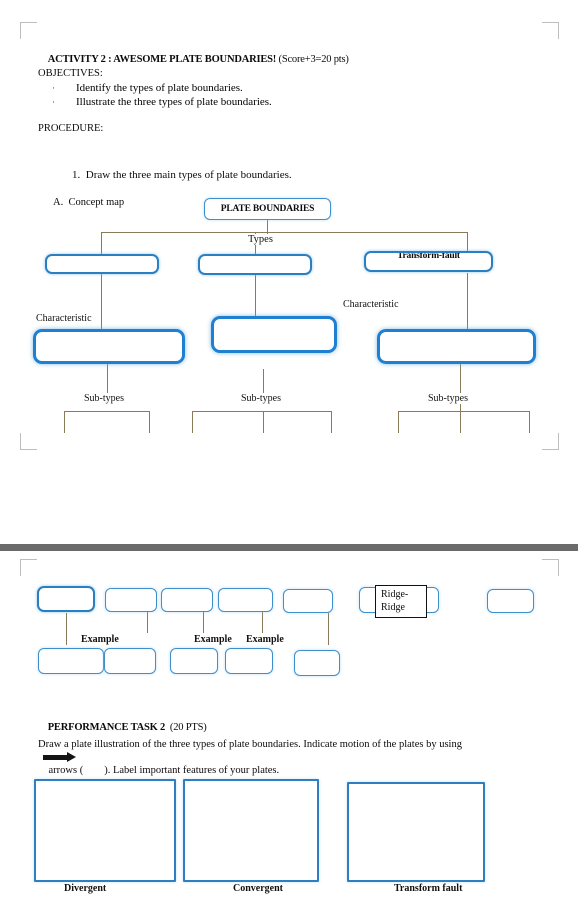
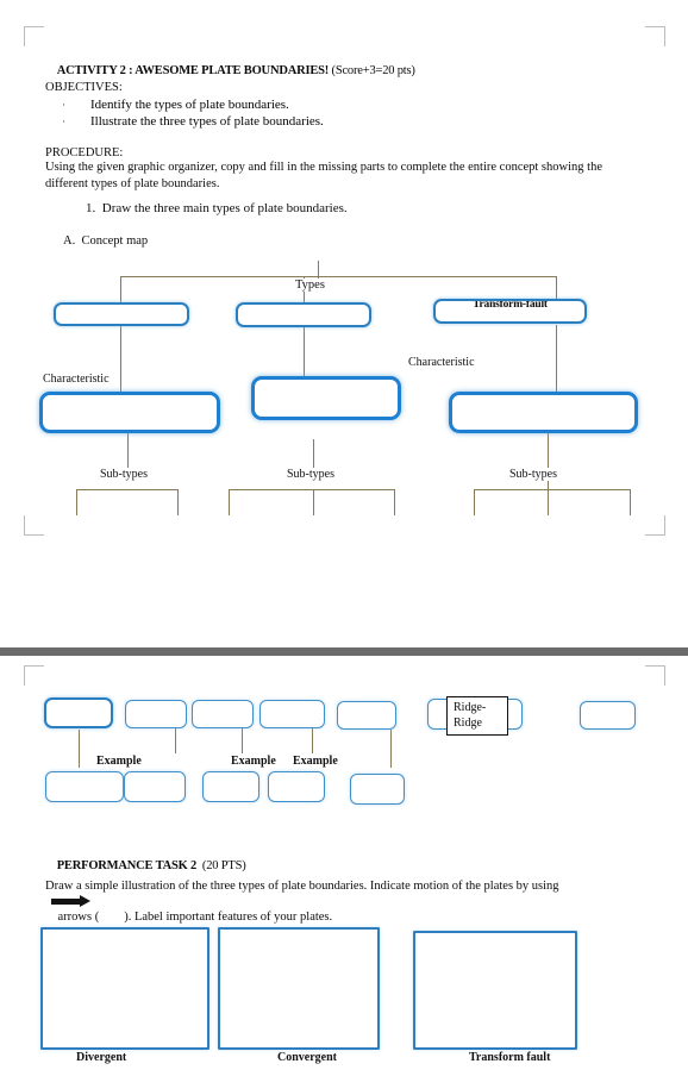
  ACTIVITY 2 : AWESOME PLATE BOUNDARIES! (Score+3=20 pts)
  OBJECTIVES:
  ·
  Identify the types of plate boundaries.
  ·
  Illustrate the three types of plate boundaries.
  PROCEDURE:
+ Using the given graphic organizer, copy and fill in the missing parts to complete the entire concept showing the different types of plate boundaries.
  1. Draw the three main types of plate boundaries.
  A. Concept map
- PLATE BOUNDARIES
  Types
  Transform-fault
  Characteristic
  Characteristic
  Sub-types
  Sub-types
  Sub-types
  Ridge-
  Ridge
  Example
  Example
  Example
  PERFORMANCE TASK 2 (20 PTS)
- Draw a plate illustration of the three types of plate boundaries. Indicate motion of the plates by using
+ Draw a simple illustration of the three types of plate boundaries. Indicate motion of the plates by using
  arrows ( ). Label important features of your plates.
  Divergent
  Convergent
  Transform fault
